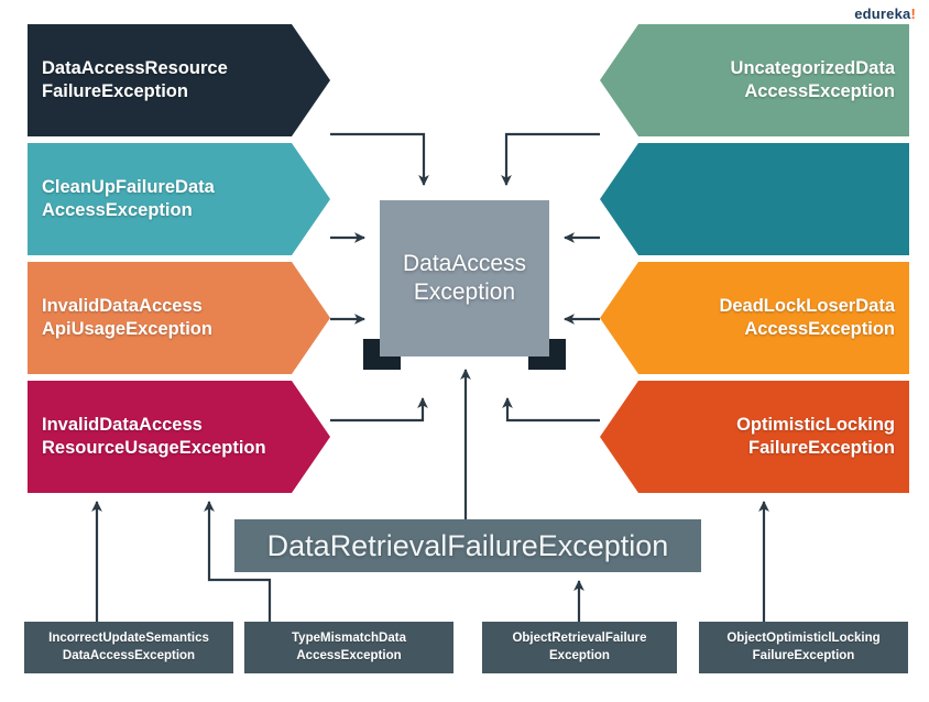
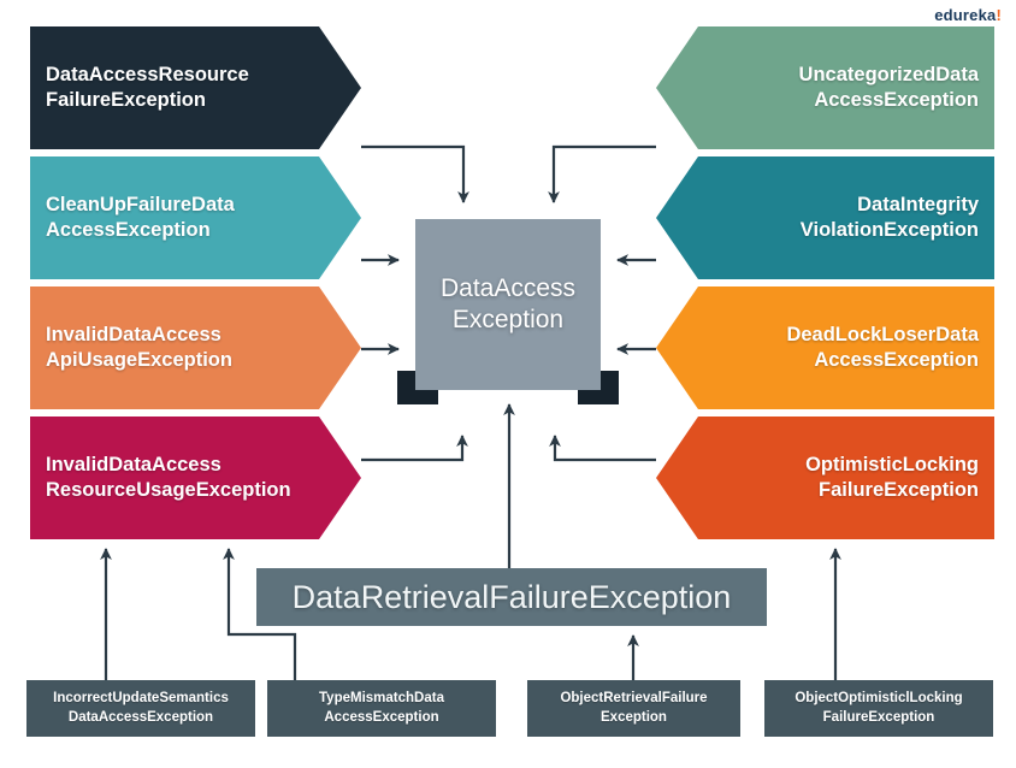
  edureka!
  DataAccessResource
  FailureException
  CleanUpFailureData
  AccessException
  InvalidDataAccess
  ApiUsageException
  InvalidDataAccess
  ResourceUsageException
  UncategorizedData
  AccessException
+ DataIntegrity
+ ViolationException
  DeadLockLoserData
  AccessException
  OptimisticLocking
  FailureException
  DataAccess
  Exception
  DataRetrievalFailureException
  IncorrectUpdateSemantics
  DataAccessException
  TypeMismatchData
  AccessException
  ObjectRetrievalFailure
  Exception
  ObjectOptimisticlLocking
  FailureException
